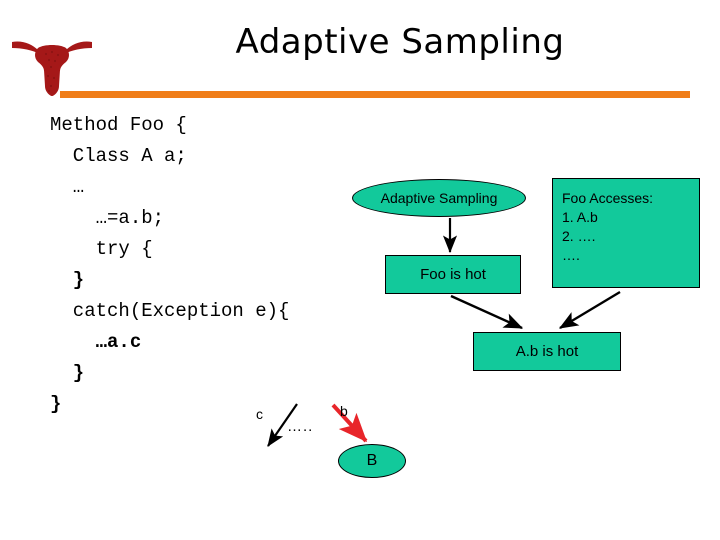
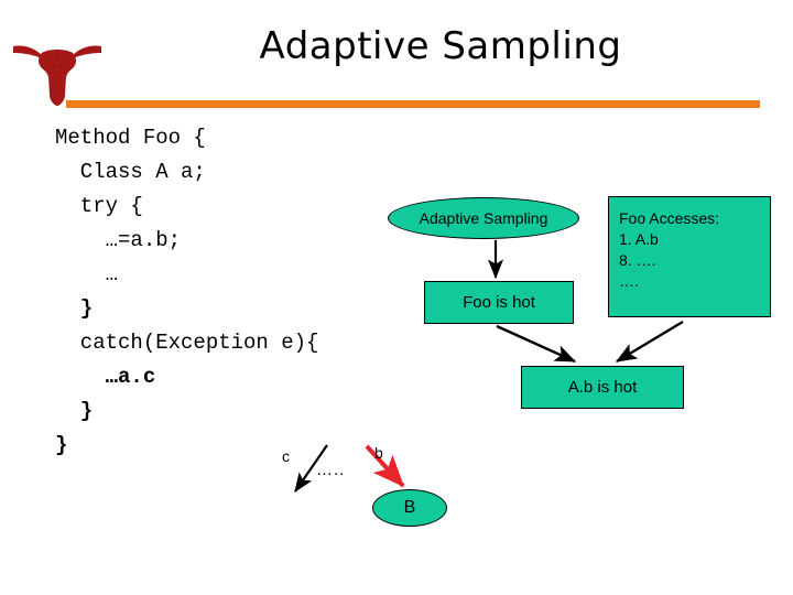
  Adaptive Sampling
  Method Foo {
  Class A a;
- …
+ try {
  …=a.b;
- try {
+ …
  }
  catch(Exception e){
  …a.c
  }
  }
  Adaptive Sampling
  Foo is hot
  Foo Accesses:
  1. A.b
- 2. ….
+ 8. ….
  ….
  A.b is hot
  B
  c
  b
  …..
